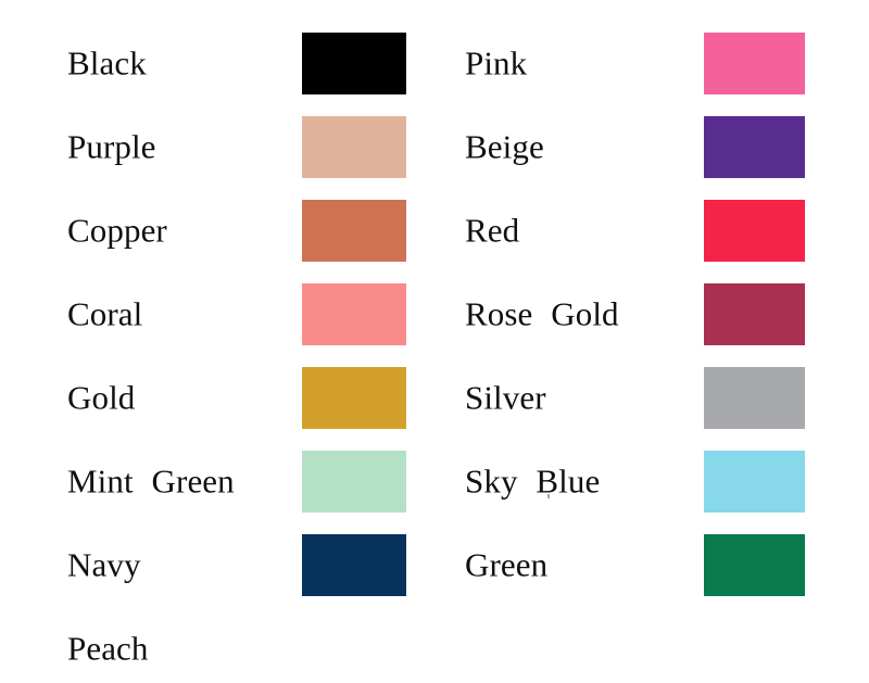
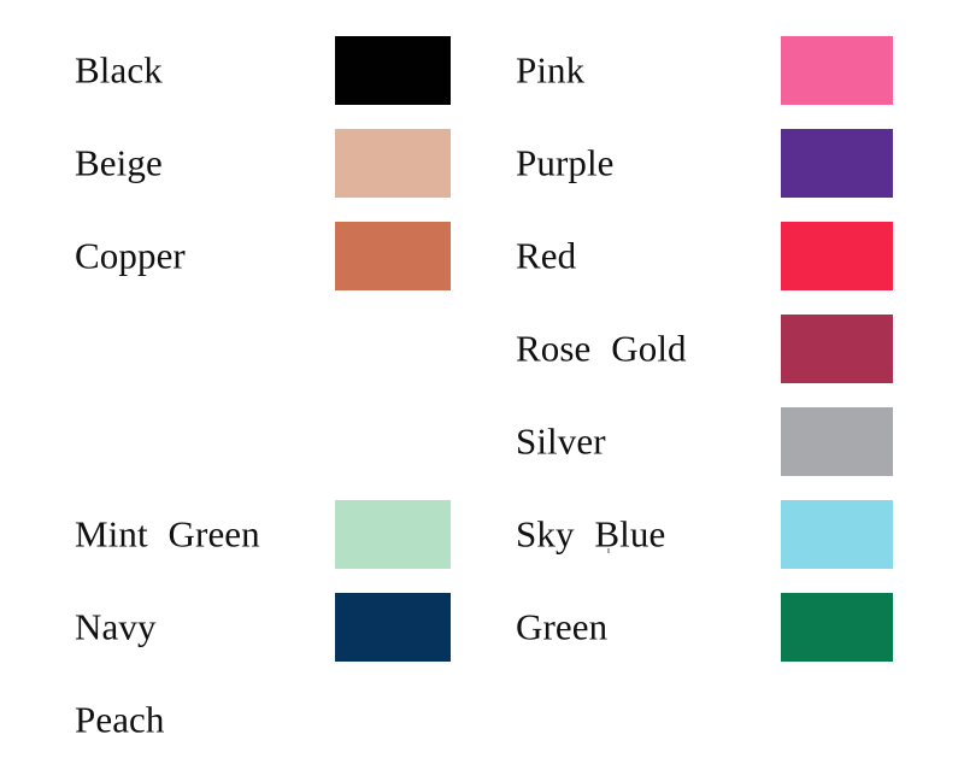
  Black
- Purple
+ Beige
  Copper
- Coral
- Gold
  Mint Green
  Navy
  Peach
  Pink
- Beige
+ Purple
  Red
  Rose Gold
  Silver
  Sky Blue
  Green
